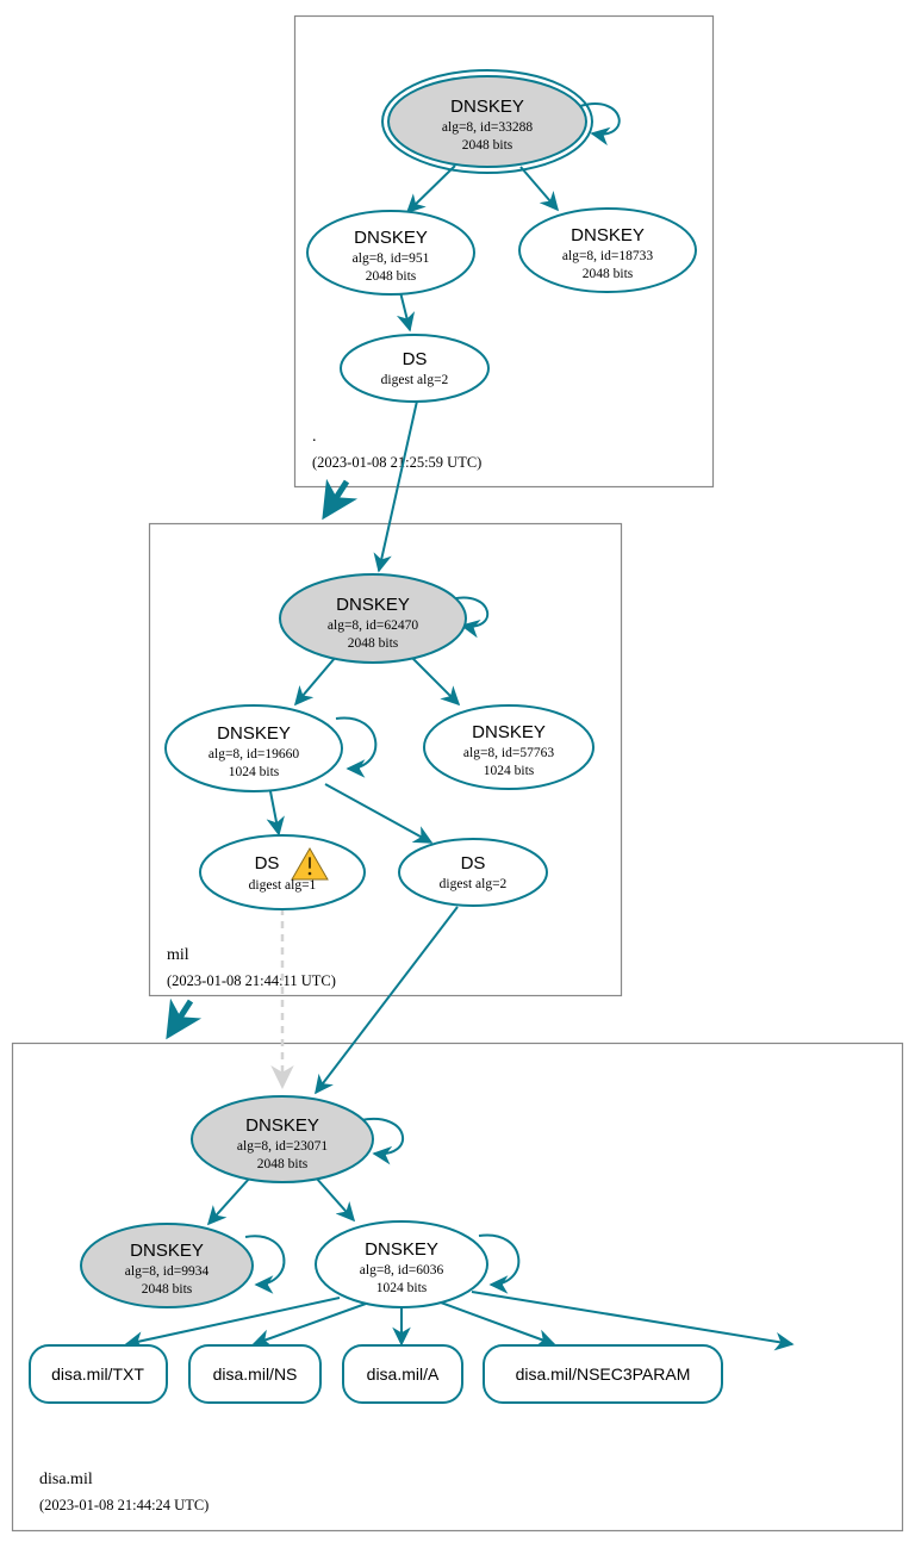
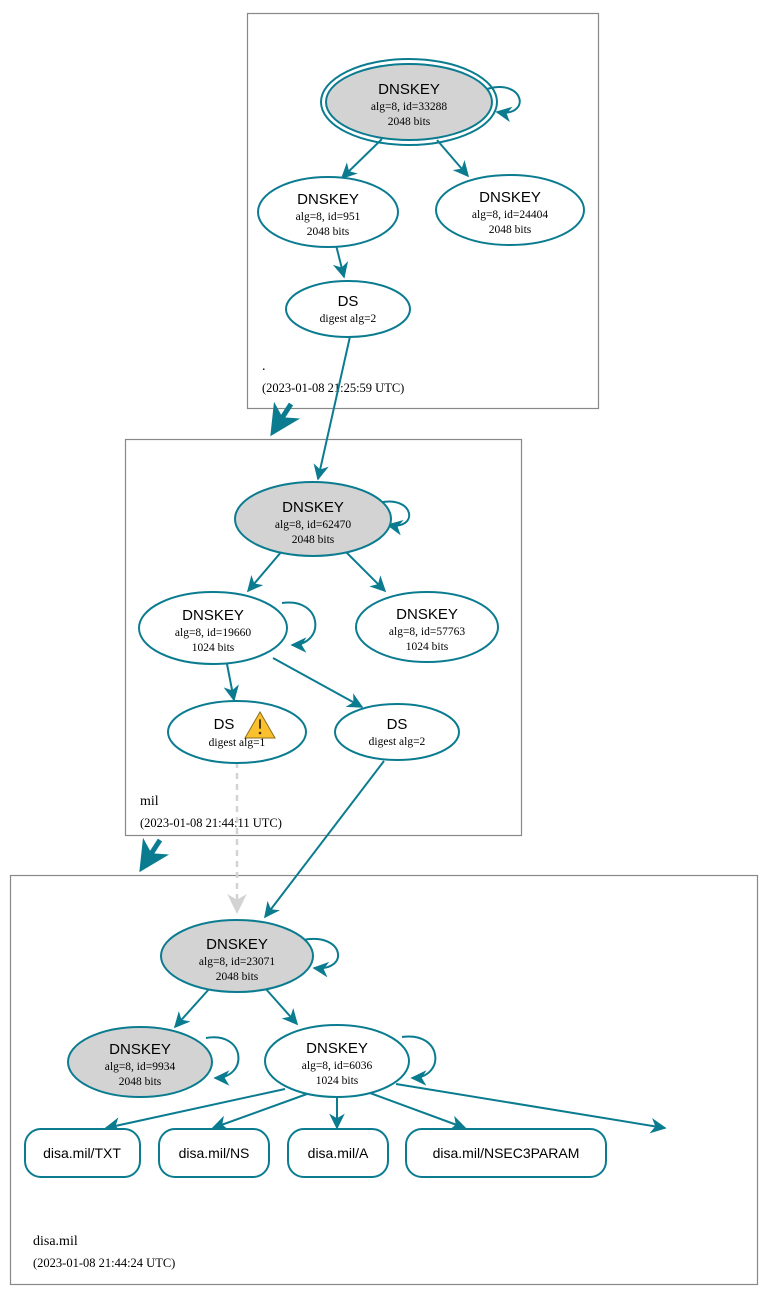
  .
  (2023-01-08 21:25:59 UTC)
  mil
  (2023-01-08 21:4411 UTC)
  disa.mil
  (2023-01-08 21:44:24 UTC)
  DNSKEY
  alg=8, id=33288
  2048 bits
  DNSKEY
  alg=8, id=951
  2048 bits
  DNSKEY
- alg=8, id=18733
+ alg=8, id=24404
  2048 bits
  DS
  digest alg=2
  DNSKEY
  alg=8, id=62470
  2048 bits
  DNSKEY
  alg=8, id=19660
  1024 bits
  DNSKEY
  alg=8, id=57763
  1024 bits
  DS
  digest alg=1
  DS
  digest alg=2
  DNSKEY
  alg=8, id=23071
  2048 bits
  DNSKEY
  alg=8, id=9934
  2048 bits
  DNSKEY
  alg=8, id=6036
  1024 bits
  disa.mil/TXT
  disa.mil/NS
  disa.mil/A
  disa.mil/NSEC3PARAM
